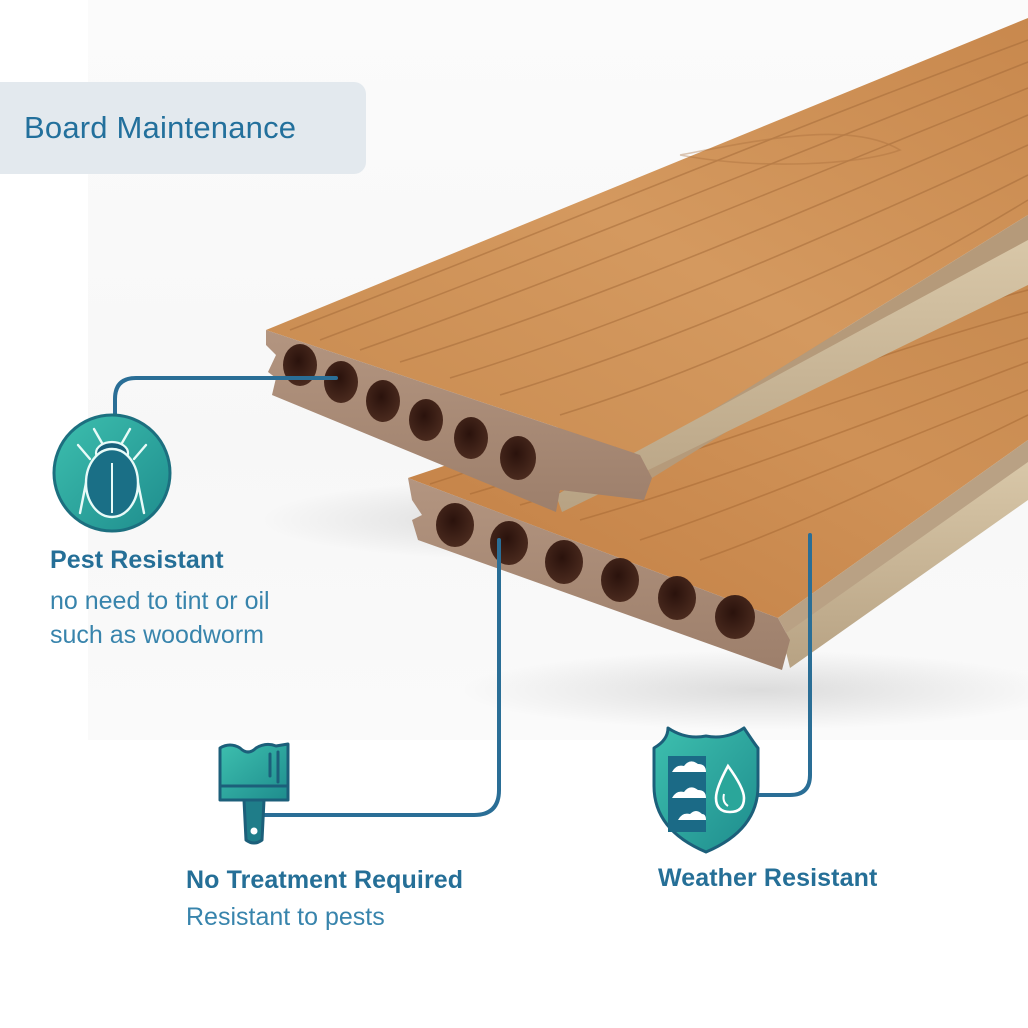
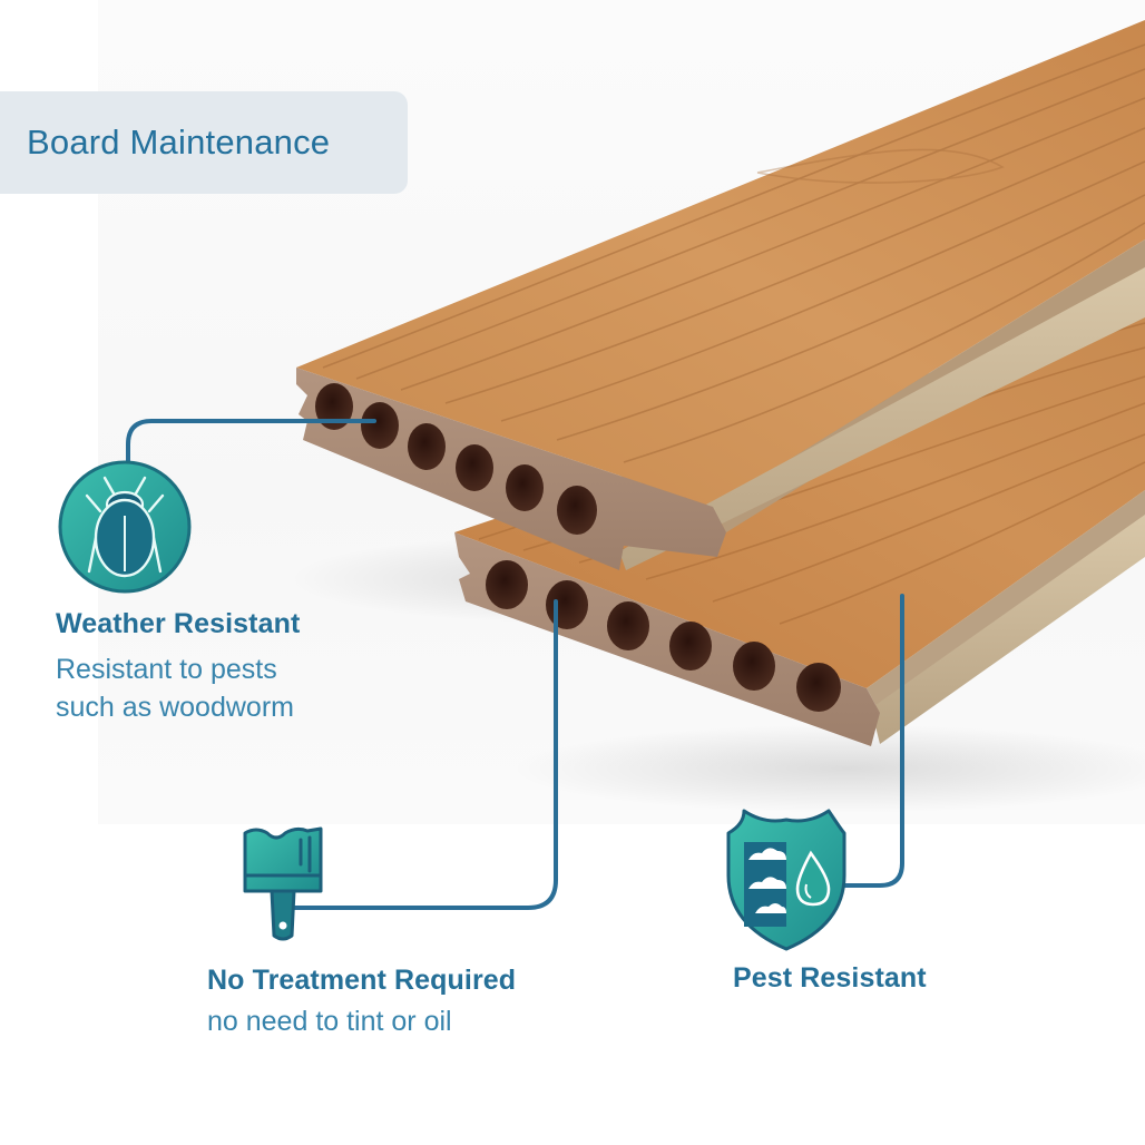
  Board Maintenance
- Pest Resistant
+ Weather Resistant
- no need to tint or oil
+ Resistant to pests
  such as woodworm
  No Treatment Required
- Resistant to pests
+ no need to tint or oil
- Weather Resistant
+ Pest Resistant
